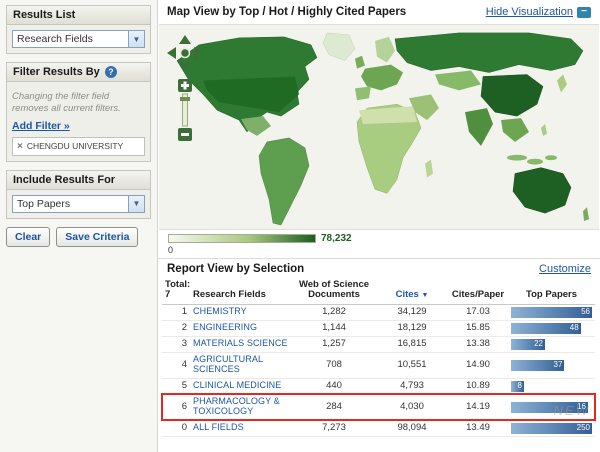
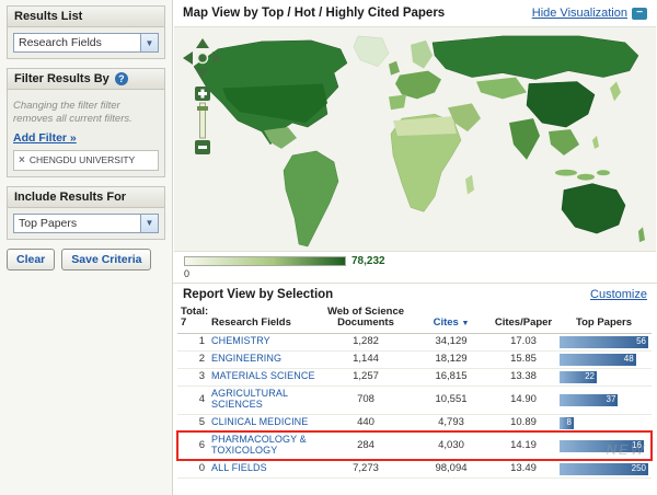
  Results List
  Research Fields
  ▼
  Filter Results By
  ?
- Changing the filter field removes all current filters.
+ Changing the filter filter removes all current filters.
  Add Filter »
  ×
  CHENGDU UNIVERSITY
  Include Results For
  Top Papers
  ▼
  Clear
  Save Criteria
  Map View by Top / Hot / Highly Cited Papers
  Hide Visualization
  −
  78,232
  0
  Report View by Selection
  Customize
  Total: 7	Research Fields	Web of Science Documents	Cites	Cites/Paper	Top Papers
  1	CHEMISTRY	1,282	34,129	17.03	56
  2	ENGINEERING	1,144	18,129	15.85	48
  3	MATERIALS SCIENCE	1,257	16,815	13.38	22
  4	AGRICULTURAL SCIENCES	708	10,551	14.90	37
  5	CLINICAL MEDICINE	440	4,793	10.89	8
  6	PHARMACOLOGY & TOXICOLOGY	284	4,030	14.19	16
  0	ALL FIELDS	7,273	98,094	13.49	250
  NEW
